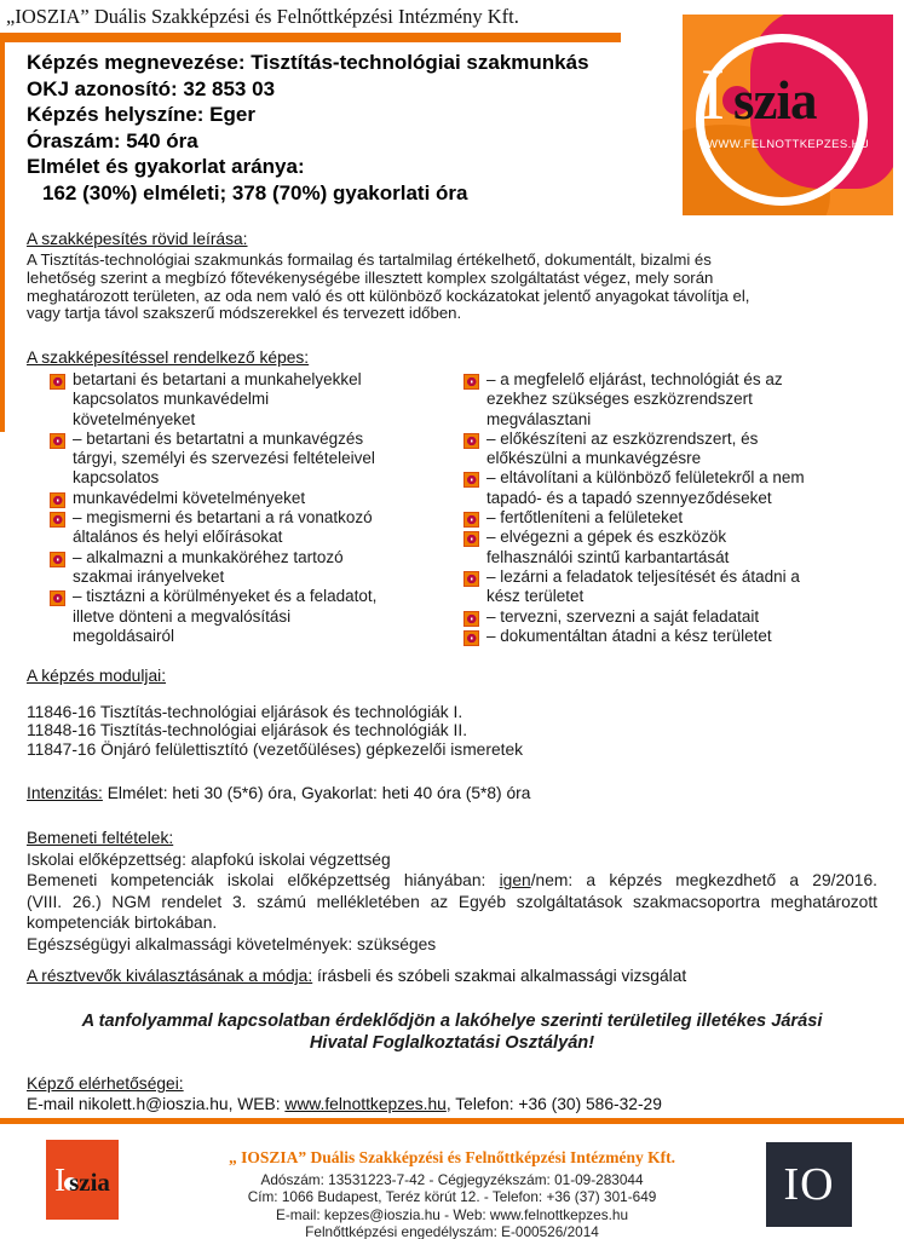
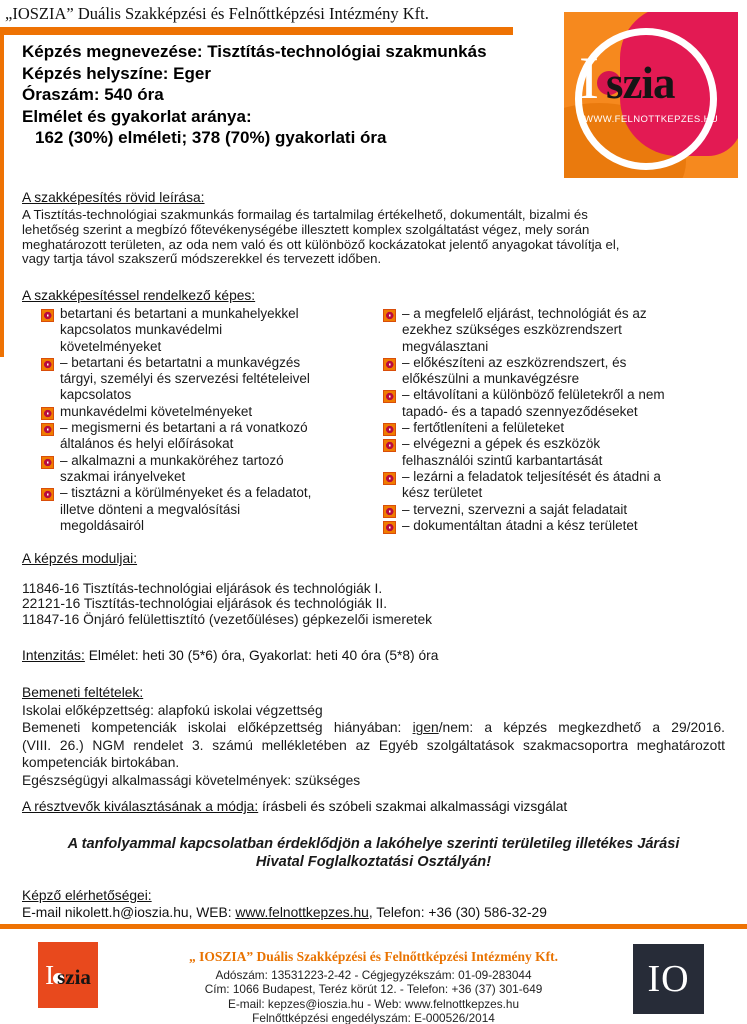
  „IOSZIA” Duális Szakképzési és Felnőttképzési Intézmény Kft.
  Képzés megnevezése: Tisztítás-technológiai szakmunkás
- OKJ azonosító: 32 853 03
  Képzés helyszíne: Eger
  Óraszám: 540 óra
  Elmélet és gyakorlat aránya:
  162 (30%) elméleti; 378 (70%) gyakorlati óra
  I
  szia
  WWW.FELNOTTKEPZES.HU
  A szakképesítés rövid leírása:
  A Tisztítás-technológiai szakmunkás formailag és tartalmilag értékelhető, dokumentált, bizalmi és
  lehetőség szerint a megbízó főtevékenységébe illesztett komplex szolgáltatást végez, mely során
  meghatározott területen, az oda nem való és ott különböző kockázatokat jelentő anyagokat távolítja el,
  vagy tartja távol szakszerű módszerekkel és tervezett időben.
  A szakképesítéssel rendelkező képes:
  betartani és betartani a munkahelyekkel
  kapcsolatos munkavédelmi
  követelményeket
  – betartani és betartatni a munkavégzés
  tárgyi, személyi és szervezési feltételeivel
  kapcsolatos
  munkavédelmi követelményeket
  – megismerni és betartani a rá vonatkozó
  általános és helyi előírásokat
  – alkalmazni a munkaköréhez tartozó
  szakmai irányelveket
  – tisztázni a körülményeket és a feladatot,
  illetve dönteni a megvalósítási
  megoldásairól
  – a megfelelő eljárást, technológiát és az
  ezekhez szükséges eszközrendszert
  megválasztani
  – előkészíteni az eszközrendszert, és
  előkészülni a munkavégzésre
  – eltávolítani a különböző felületekről a nem
  tapadó- és a tapadó szennyeződéseket
  – fertőtleníteni a felületeket
  – elvégezni a gépek és eszközök
  felhasználói szintű karbantartását
  – lezárni a feladatok teljesítését és átadni a
  kész területet
  – tervezni, szervezni a saját feladatait
  – dokumentáltan átadni a kész területet
  A képzés moduljai:
  11846-16 Tisztítás-technológiai eljárások és technológiák I.
- 11848-16 Tisztítás-technológiai eljárások és technológiák II.
+ 22121-16 Tisztítás-technológiai eljárások és technológiák II.
  11847-16 Önjáró felülettisztító (vezetőüléses) gépkezelői ismeretek
  Intenzitás: Elmélet: heti 30 (5*6) óra, Gyakorlat: heti 40 óra (5*8) óra
  Bemeneti feltételek:
  Iskolai előképzettség: alapfokú iskolai végzettség
  Bemeneti kompetenciák iskolai előképzettség hiányában: igen/nem: a képzés megkezdhető a 29/2016.
  (VIII. 26.) NGM rendelet 3. számú mellékletében az Egyéb szolgáltatások szakmacsoportra meghatározott
  kompetenciák birtokában.
  Egészségügyi alkalmassági követelmények: szükséges
  A résztvevők kiválasztásának a módja: írásbeli és szóbeli szakmai alkalmassági vizsgálat
  A tanfolyammal kapcsolatban érdeklődjön a lakóhelye szerinti területileg illetékes Járási
  Hivatal Foglalkoztatási Osztályán!
  Képző elérhetőségei:
  E-mail nikolett.h@ioszia.hu, WEB: www.felnottkepzes.hu, Telefon: +36 (30) 586-32-29
  I
  szia
  „ IOSZIA” Duális Szakképzési és Felnőttképzési Intézmény Kft.
- Adószám: 13531223-7-42 - Cégjegyzékszám: 01-09-283044
+ Adószám: 13531223-2-42 - Cégjegyzékszám: 01-09-283044
  Cím: 1066 Budapest, Teréz körút 12. - Telefon: +36 (37) 301-649
  E-mail: kepzes@ioszia.hu - Web: www.felnottkepzes.hu
  Felnőttképzési engedélyszám: E-000526/2014
  IO
